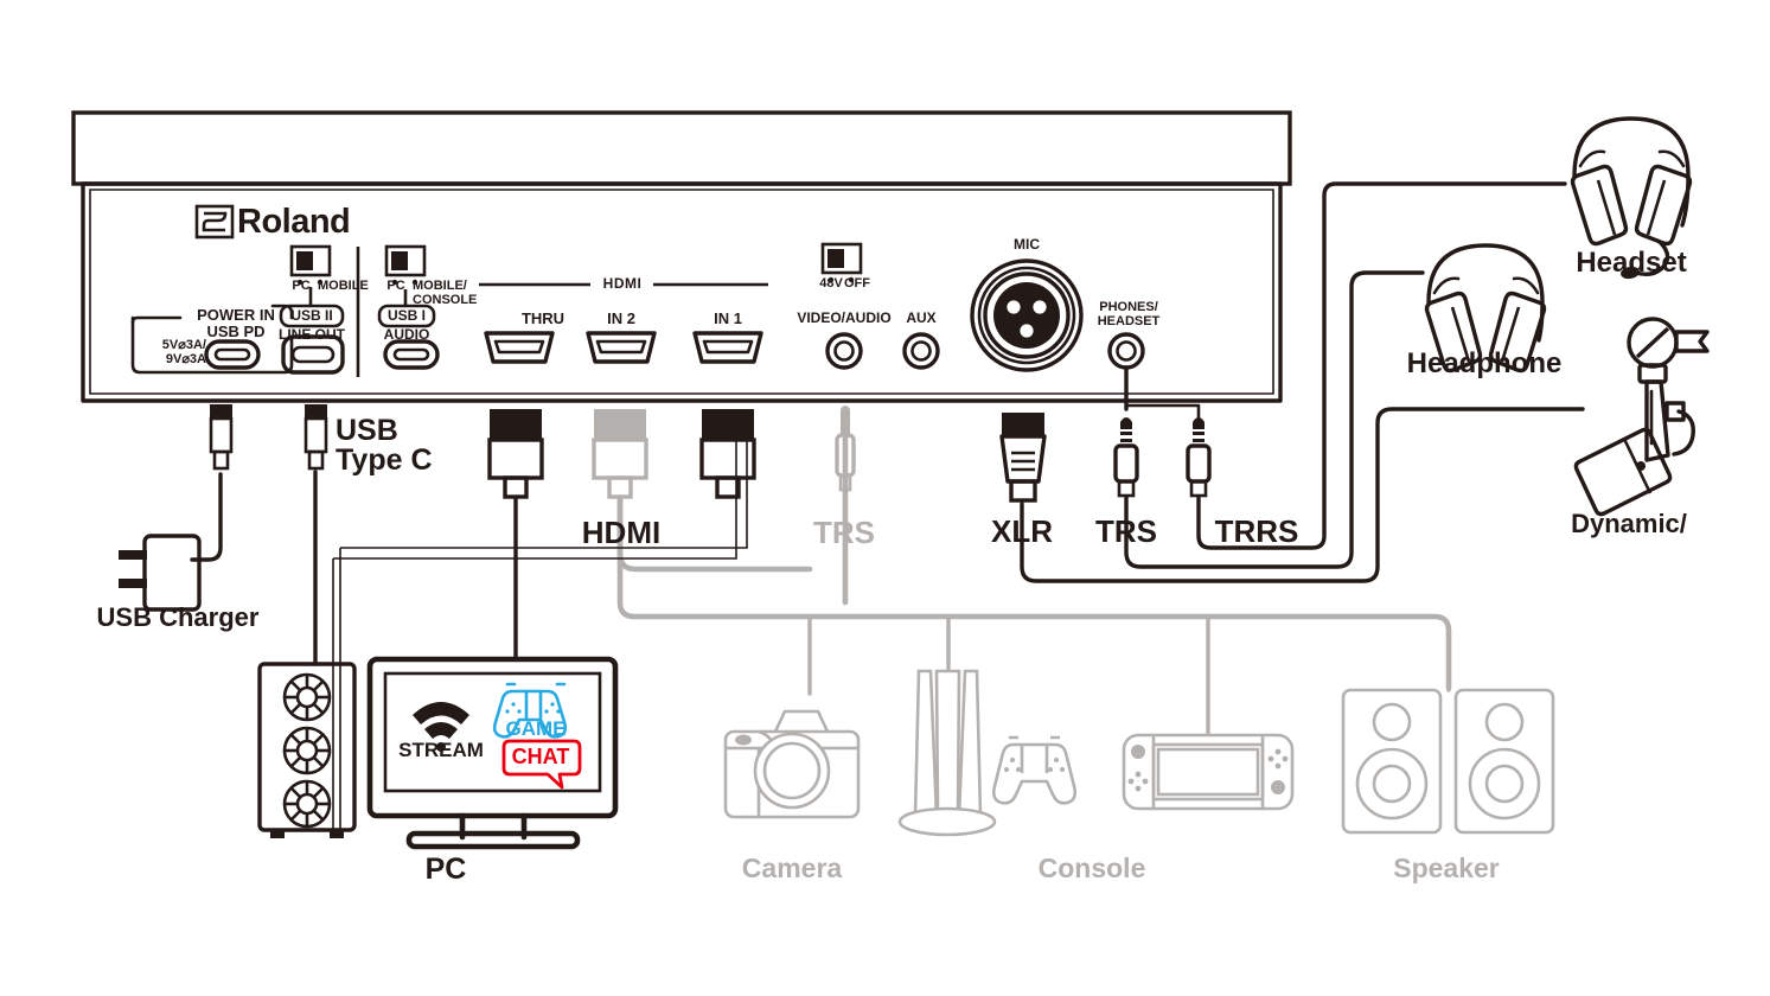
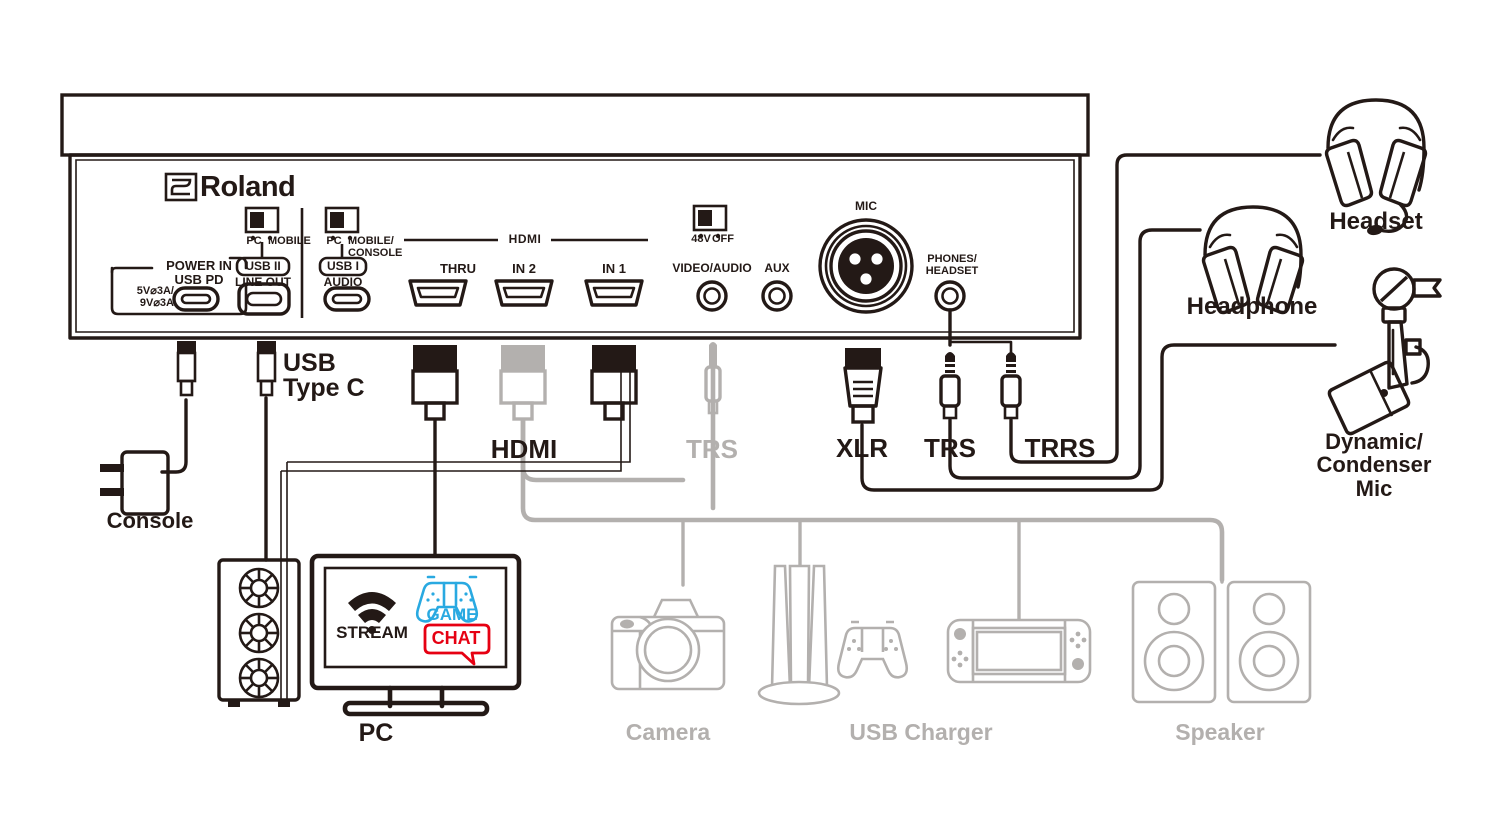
  Roland
  PC
  MOBILE
  PC
  MOBILE/
  CONSOLE
  POWER IN
  USB PD
  5V⌀3A/
  9V⌀3A
  USB II
  LINE OUT
  USB I
  AUDIO
  HDMI
  THRU
  IN 2
  IN 1
  48V
  OFF
  VIDEO/AUDIO
  AUX
  MIC
  PHONES/
  HEADSET
  USB
  Type C
  HDMI
  TRS
  XLR
  TRS
  TRRS
- USB Charger
+ Console
  PC
  Camera
- Console
+ USB Charger
  Speaker
  Headset
  Headphone
  Dynamic/
+ Condenser Mic
  STREAM
  GAME
  CHAT
